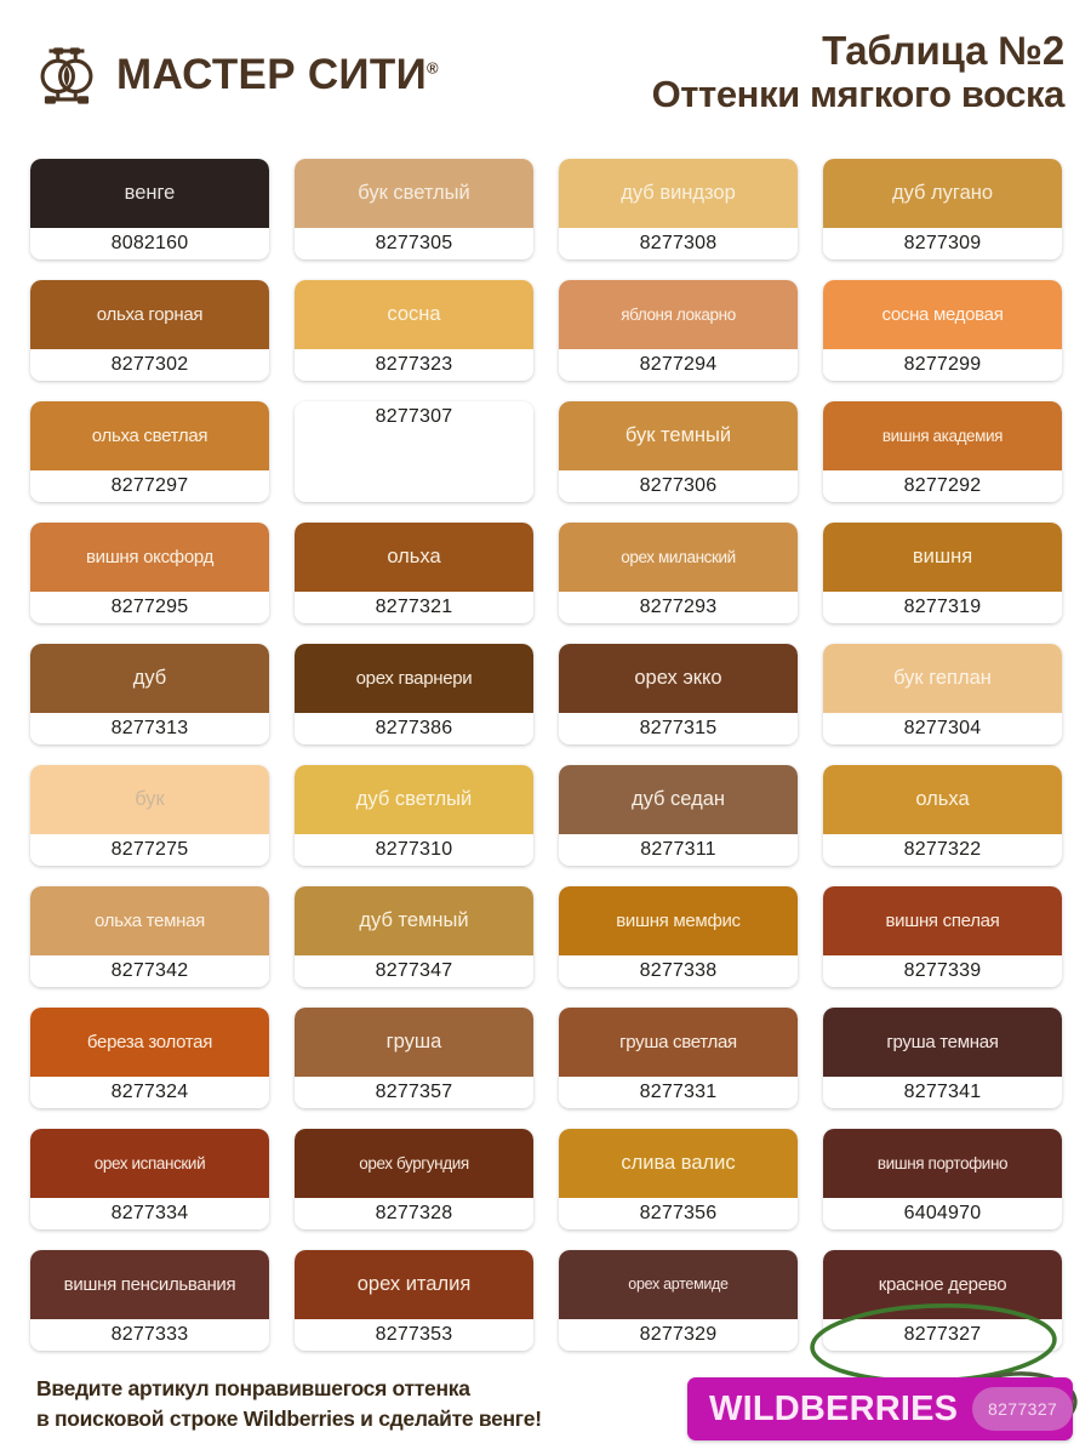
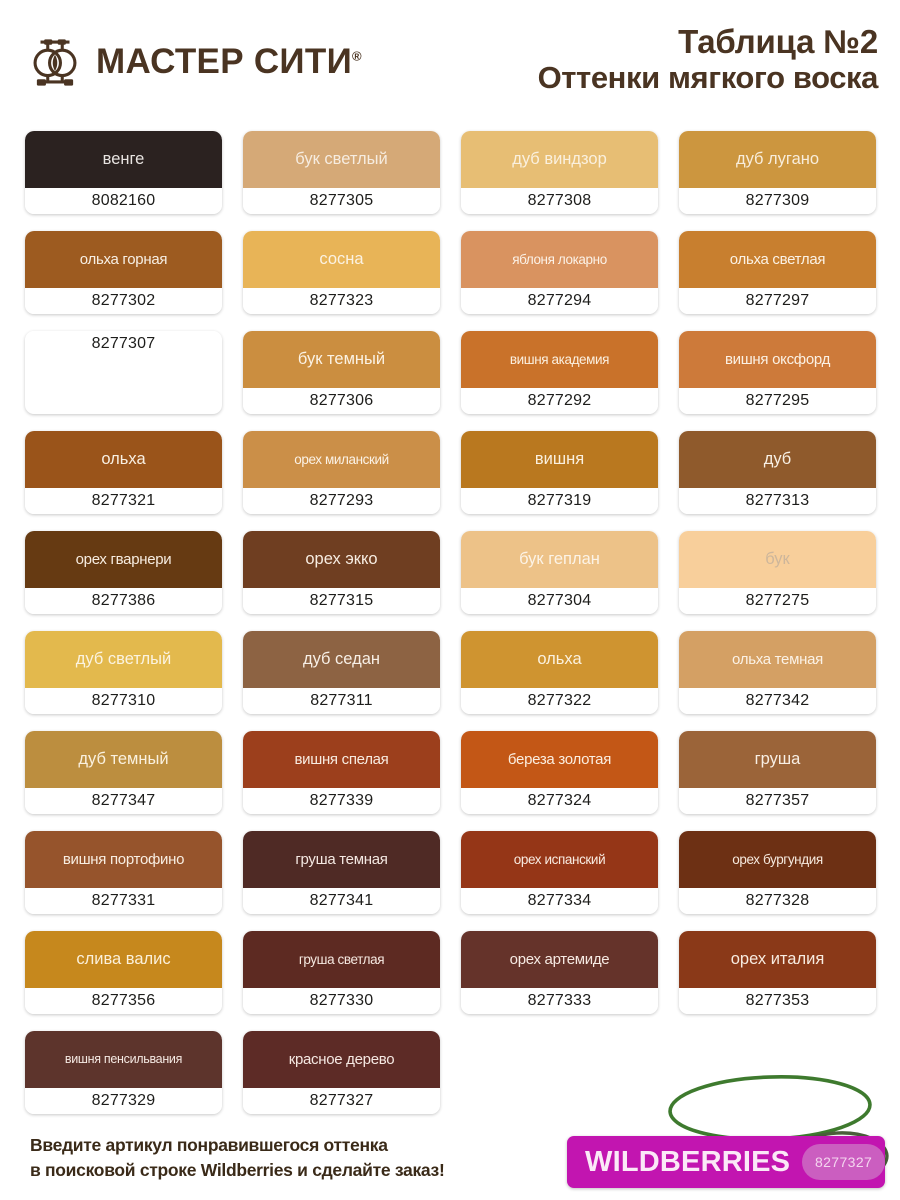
  МАСТЕР СИТИ®
  Таблица №2
  Оттенки мягкого воска
  венге
  8082160
  бук светлый
  8277305
  дуб виндзор
  8277308
  дуб лугано
  8277309
  ольха горная
  8277302
  сосна
  8277323
  яблоня локарно
  8277294
- сосна медовая
- 8277299
  ольха светлая
  8277297
  8277307
  бук темный
  8277306
  вишня академия
  8277292
  вишня оксфорд
  8277295
  ольха
  8277321
  орех миланский
  8277293
  вишня
  8277319
  дуб
  8277313
  орех гварнери
  8277386
  орех экко
  8277315
  бук геплан
  8277304
  бук
  8277275
  дуб светлый
  8277310
  дуб седан
  8277311
  ольха
  8277322
  ольха темная
  8277342
  дуб темный
  8277347
- вишня мемфис
- 8277338
  вишня спелая
  8277339
  береза золотая
  8277324
  груша
  8277357
- груша светлая
+ вишня портофино
  8277331
  груша темная
  8277341
  орех испанский
  8277334
  орех бургундия
  8277328
  слива валис
  8277356
- вишня портофино
+ груша светлая
- 6404970
+ 8277330
- вишня пенсильвания
+ орех артемиде
  8277333
  орех италия
  8277353
- орех артемиде
+ вишня пенсильвания
  8277329
  красное дерево
  8277327
  Введите артикул понравившегося оттенка
- в поисковой строке Wildberries и сделайте венге!
+ в поисковой строке Wildberries и сделайте заказ!
  WILDBERRIES
  8277327
